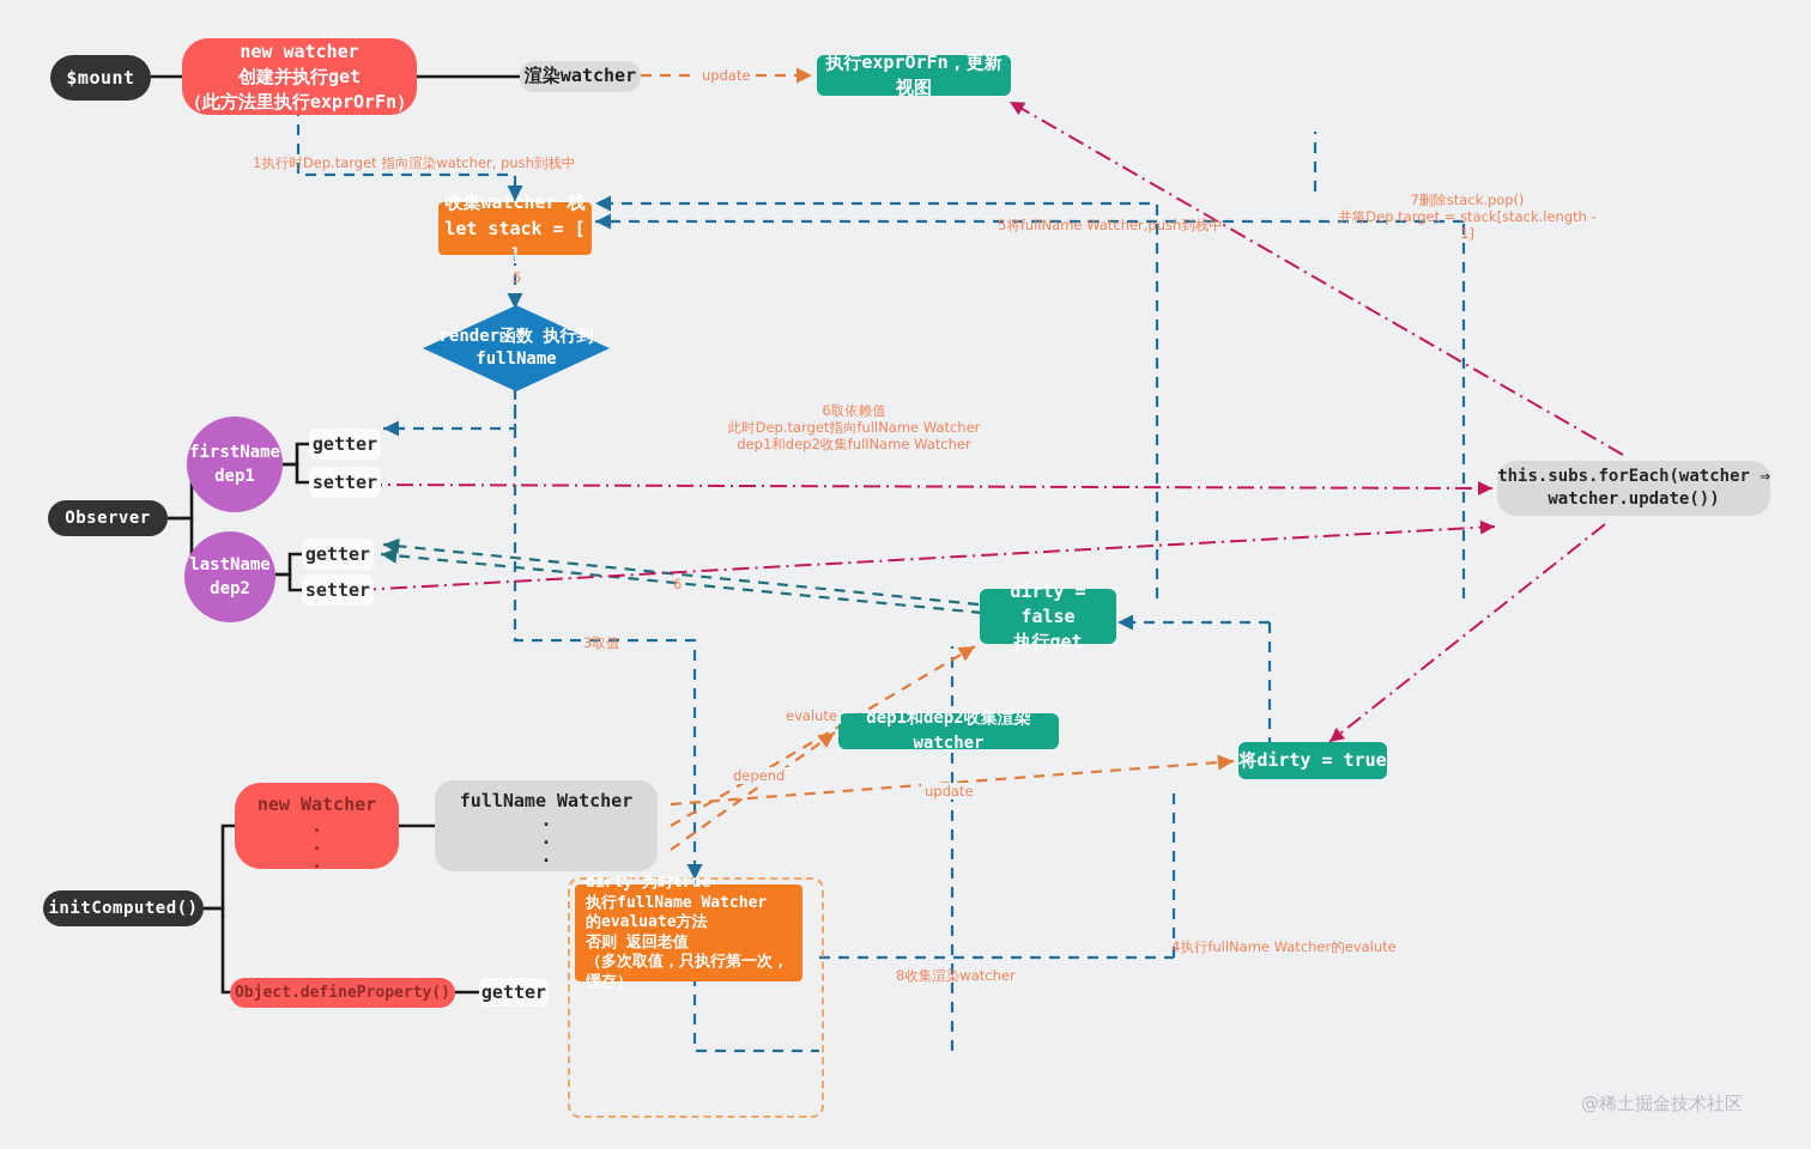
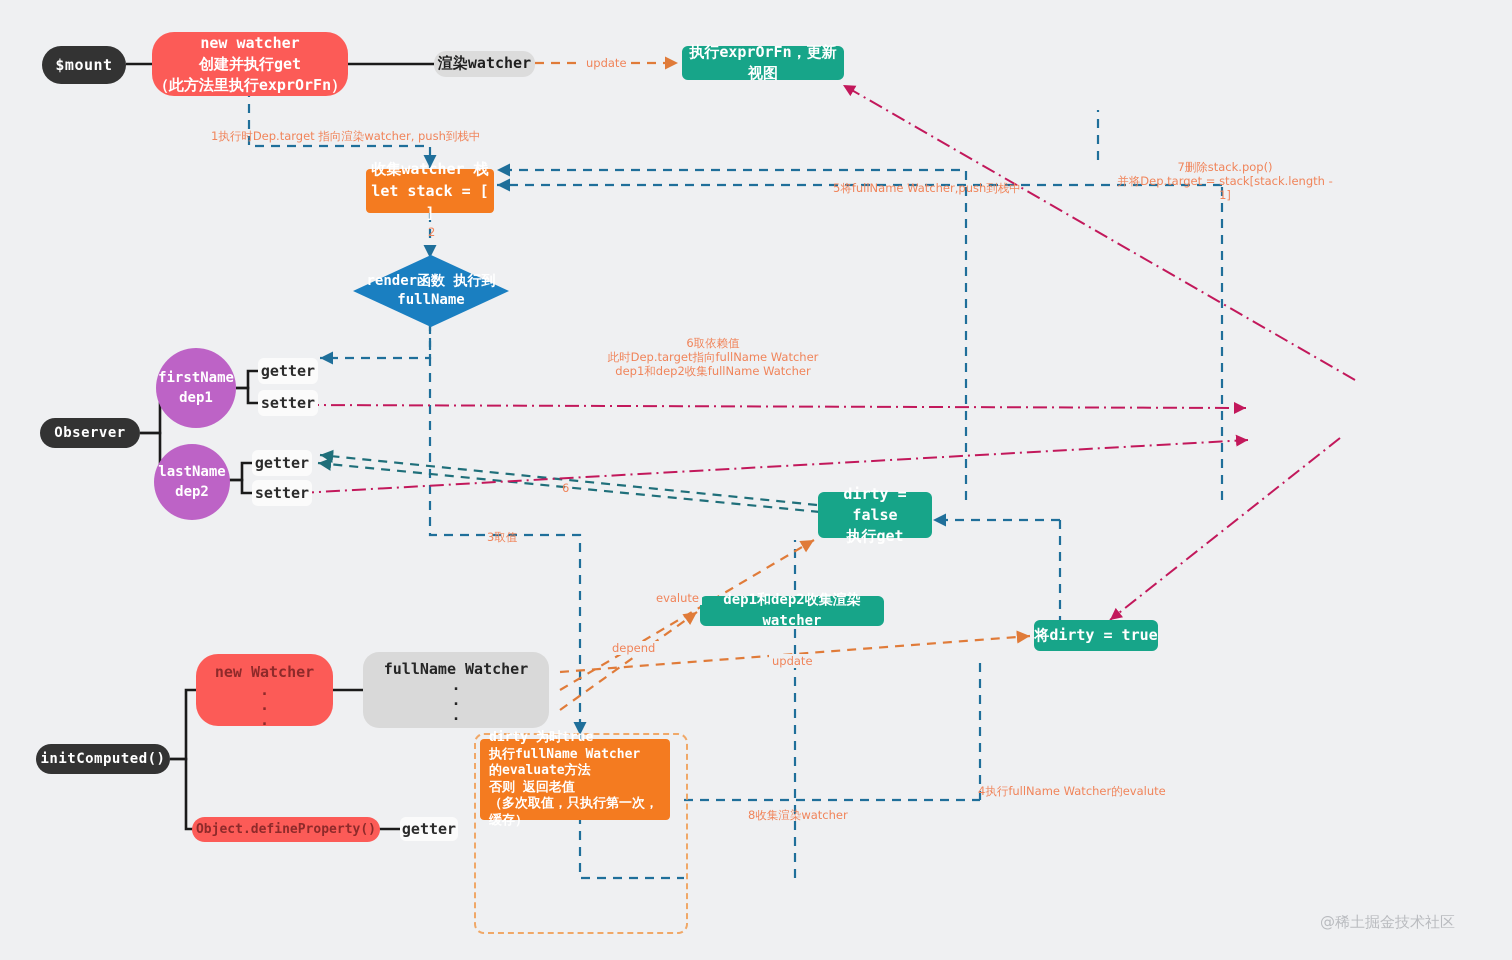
  $mount
  new watcher
  创建并执行get
  （此方法里执行exprOrFn）
  渲染watcher
  执行exprOrFn，更新视图
  收集watcher 栈
  let stack = [ ]
  render函数 执行到fullName
  Observer
  firstName
  dep1
  lastName
  dep2
  getter
  setter
  getter
  setter
- this.subs.forEach(watcher ⇒
- watcher.update())
  dirty = false
  执行get
  dep1和dep2收集渲染watcher
  将dirty = true
  initComputed()
  new Watcher
  ·
  ·
  ·
  fullName Watcher
  ·
  ·
  ·
  Object.defineProperty()
  getter
  dirty 为时true
  执行fullName Watcher
  的evaluate方法
  否则 返回老值
  （多次取值，只执行第一次，缓存）
  1执行时Dep.target 指向渲染watcher, push到栈中
- 5
+ 2
  3取值
  4执行fullName Watcher的evalute
  5将fullName Watcher,push到栈中
  6
  6取依赖值
  此时Dep.target指向fullName Watcher
  dep1和dep2收集fullName Watcher
  7删除stack.pop()
  并将Dep.target = stack[stack.length - 1]
  8收集渲染watcher
  update
  update
  evalute
  depend
  @稀土掘金技术社区
